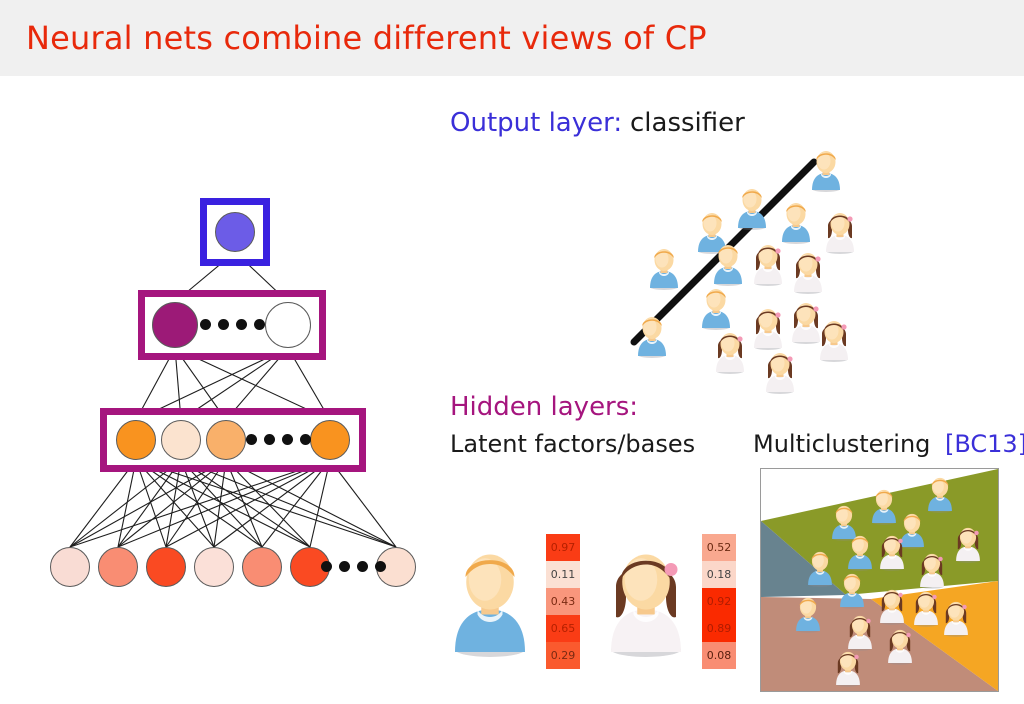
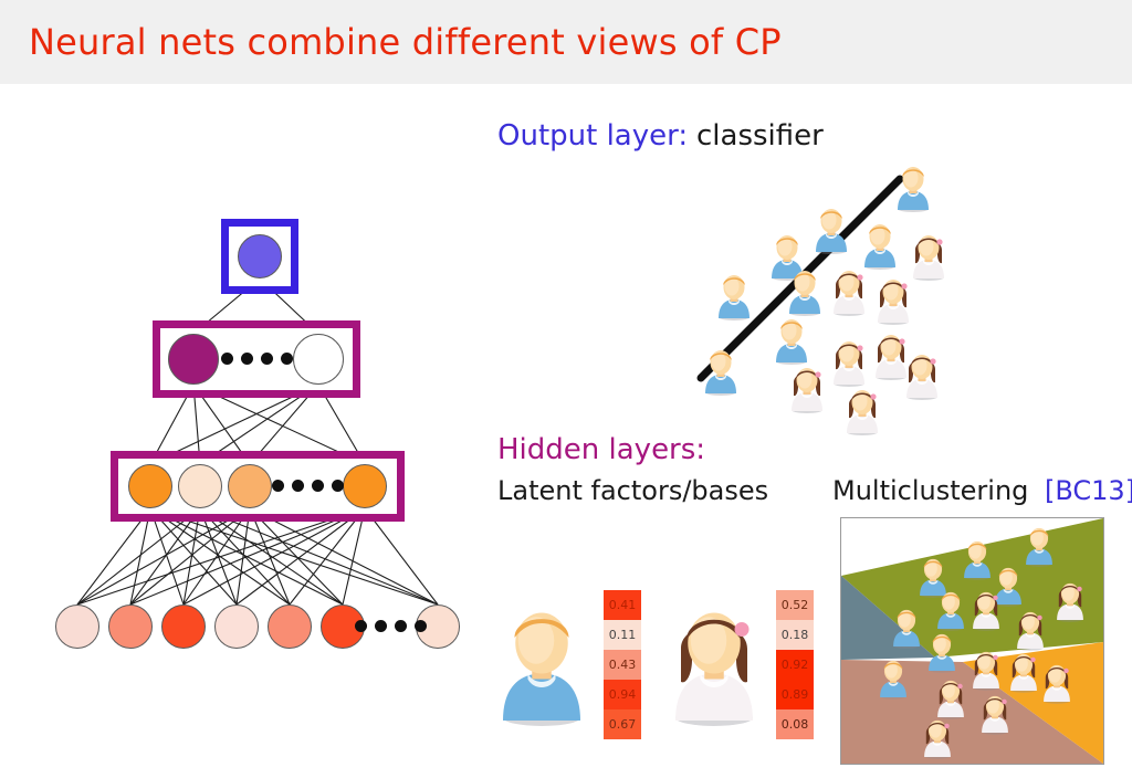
  Neural nets combine different views of CP
  Output layer:
  classifier
  Hidden layers:
  Latent factors/bases
  Multiclustering
  [BC13]
- 0.97
+ 0.41
  0.11
  0.43
- 0.65
+ 0.94
- 0.29
+ 0.67
  0.52
  0.18
  0.92
  0.89
  0.08
